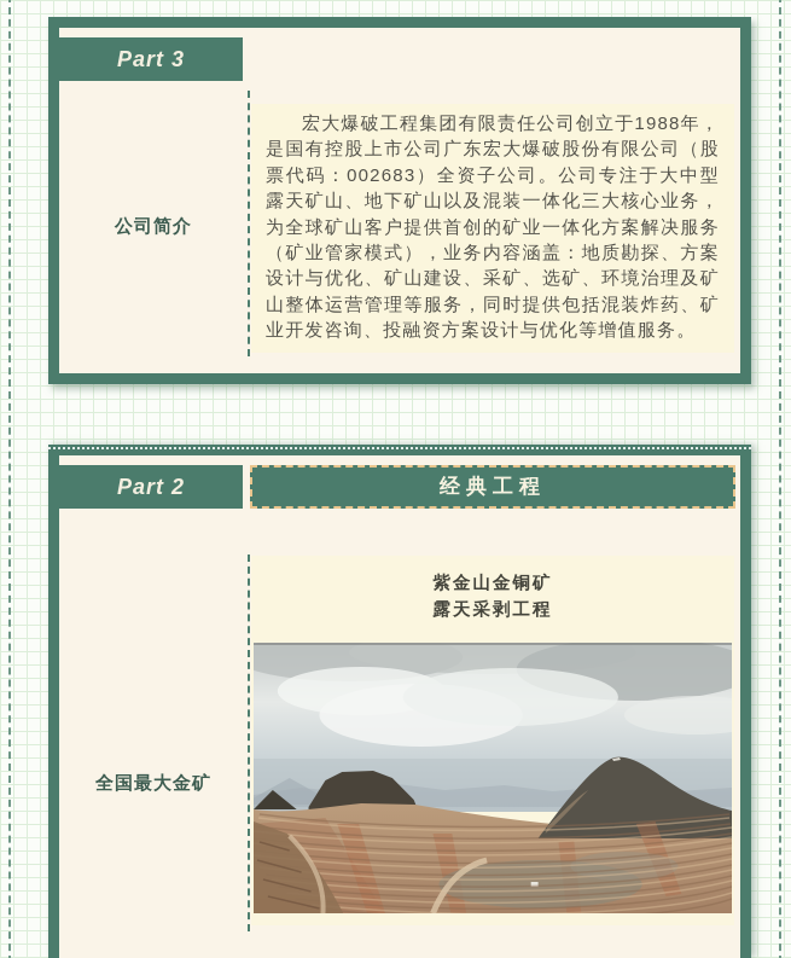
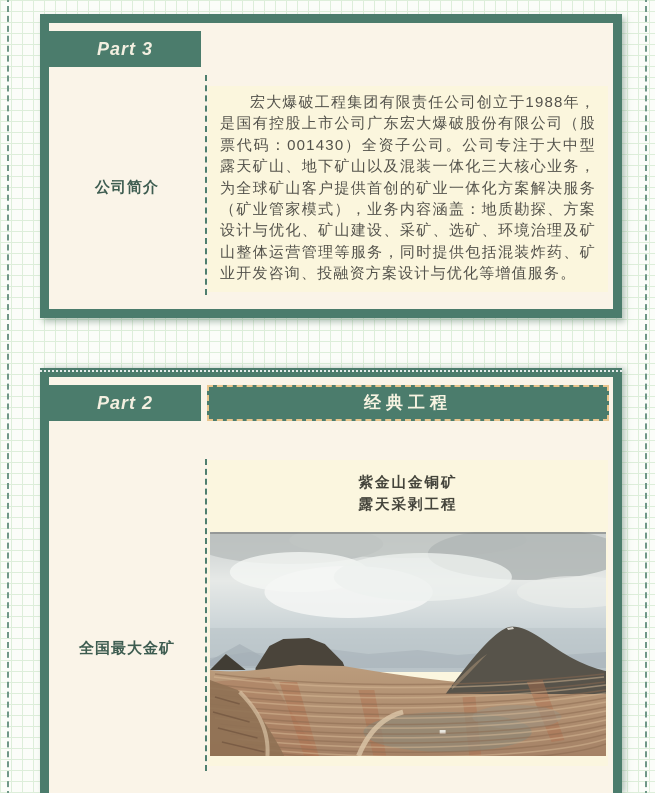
  Part 3
  公司简介
- 宏大爆破工程集团有限责任公司创立于1988年，是国有控股上市公司广东宏大爆破股份有限公司（股票代码：002683）全资子公司。公司专注于大中型露天矿山、地下矿山以及混装一体化三大核心业务，为全球矿山客户提供首创的矿业一体化方案解决服务（矿业管家模式），业务内容涵盖：地质勘探、方案设计与优化、矿山建设、采矿、选矿、环境治理及矿山整体运营管理等服务，同时提供包括混装炸药、矿业开发咨询、投融资方案设计与优化等增值服务。
+ 宏大爆破工程集团有限责任公司创立于1988年，是国有控股上市公司广东宏大爆破股份有限公司（股票代码：001430）全资子公司。公司专注于大中型露天矿山、地下矿山以及混装一体化三大核心业务，为全球矿山客户提供首创的矿业一体化方案解决服务（矿业管家模式），业务内容涵盖：地质勘探、方案设计与优化、矿山建设、采矿、选矿、环境治理及矿山整体运营管理等服务，同时提供包括混装炸药、矿业开发咨询、投融资方案设计与优化等增值服务。
  Part 2
  经典工程
  全国最大金矿
  紫金山金铜矿
  露天采剥工程
